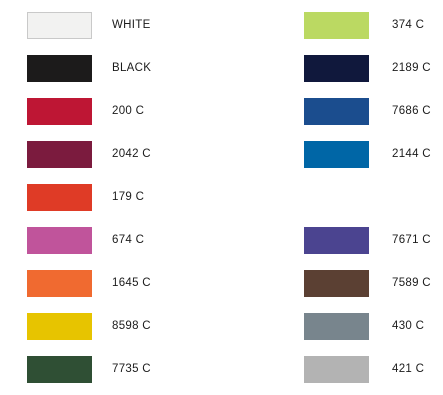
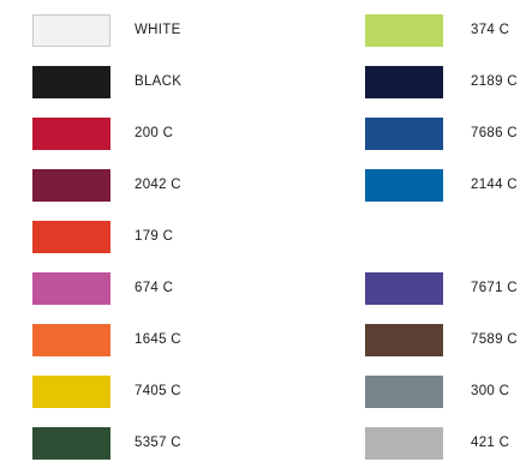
  WHITE
  BLACK
  200 C
  2042 C
  179 C
  674 C
  1645 C
- 8598 C
+ 7405 C
- 7735 C
+ 5357 C
  374 C
  2189 C
  7686 C
  2144 C
  7671 C
  7589 C
- 430 C
+ 300 C
  421 C
